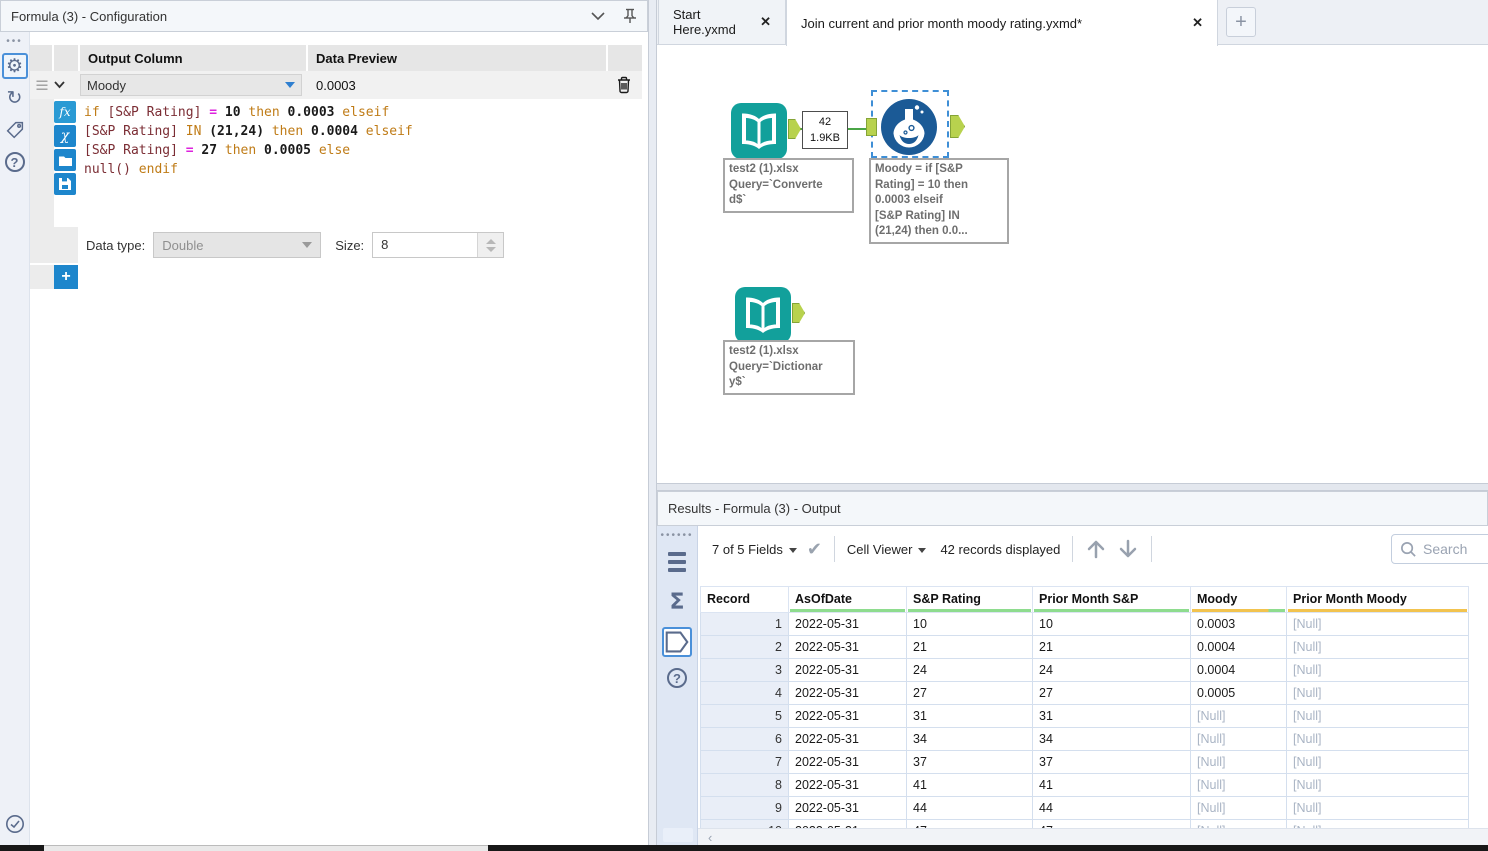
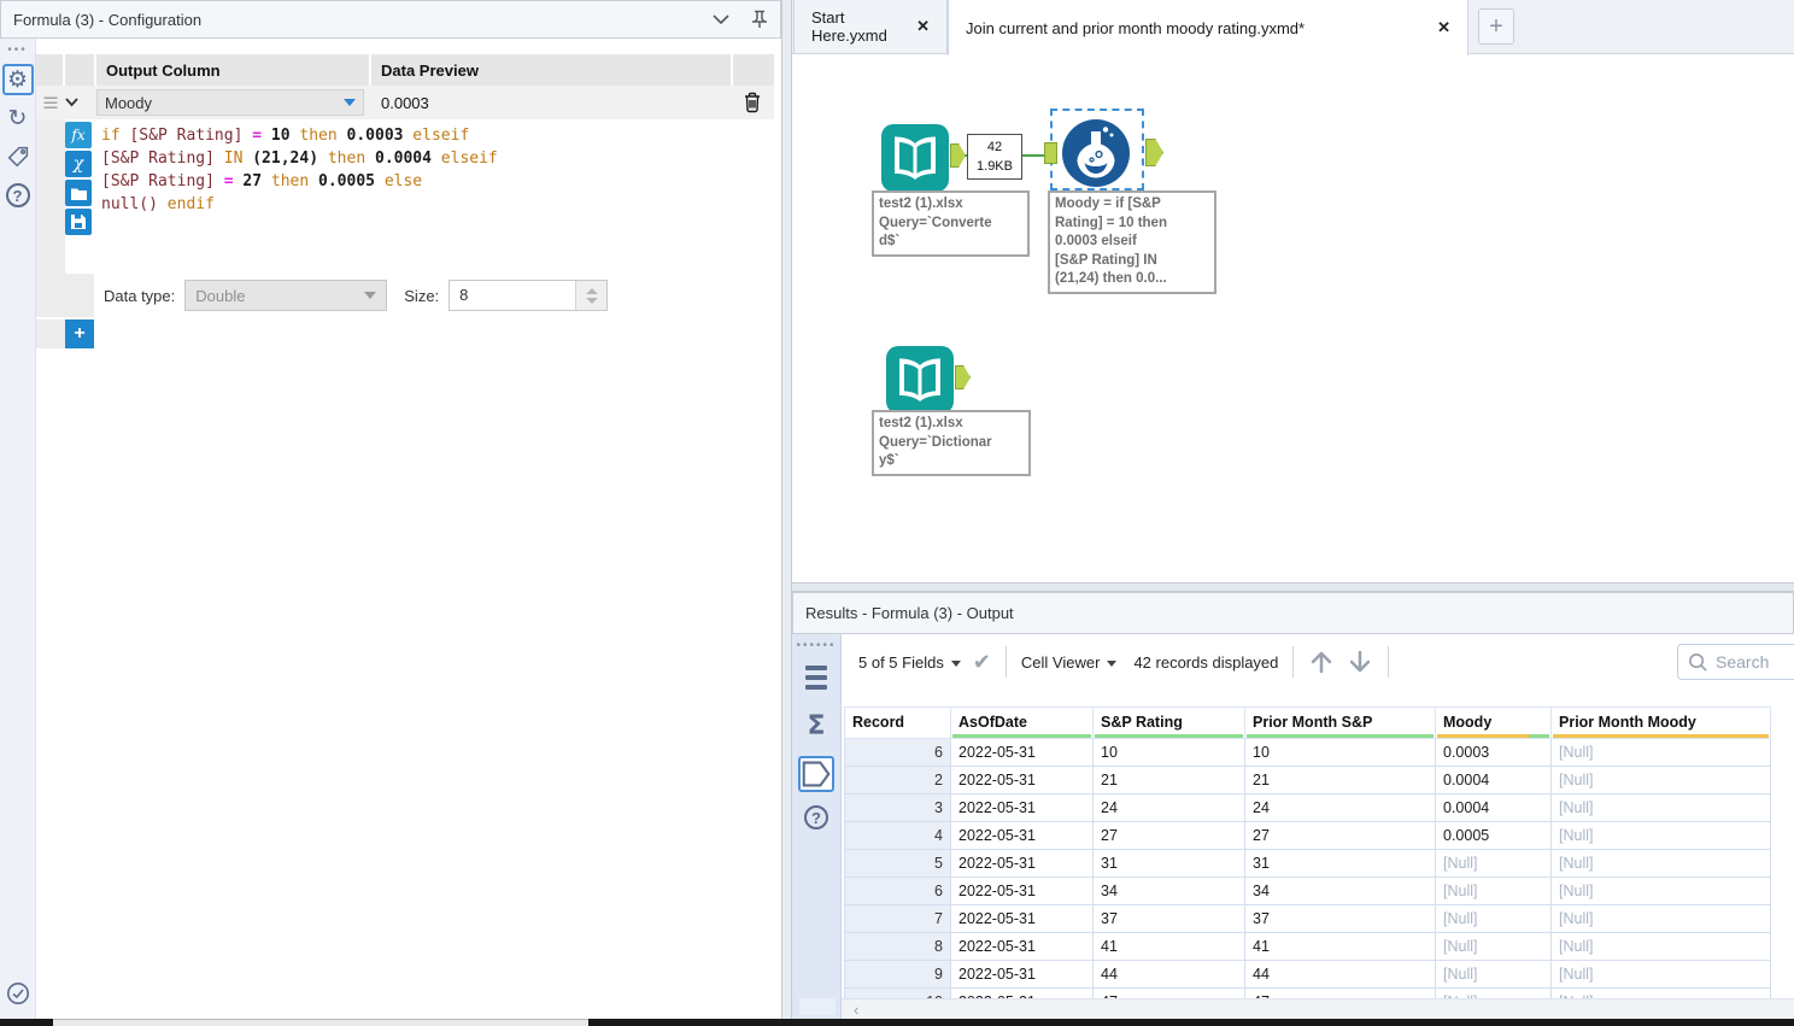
  Formula (3) - Configuration
  •••
  ⚙
  ↻
  ?
  Output Column
  Data Preview
  —
  —
  —
  Moody
  0.0003
  fx
  χ
  if [S&P Rating] = 10 then 0.0003 elseif
  [S&P Rating] IN (21,24) then 0.0004 elseif
  [S&P Rating] = 27 then 0.0005 else
  null() endif
  Data type:
  Double
  Size:
  8
  +
  Start Here.yxmd
  ✕
  Join current and prior month moody rating.yxmd*
  ✕
  +
  42
  1.9KB
  test2 (1).xlsx
  Query=`Converte
  d$`
  Moody = if [S&P
  Rating] = 10 then
  0.0003 elseif
  [S&P Rating] IN
  (21,24) then 0.0...
  test2 (1).xlsx
  Query=`Dictionar
  y$`
  Results - Formula (3) - Output
  ••••••
  Σ
  ?
- 7 of 5 Fields
+ 5 of 5 Fields
  ✔
  Cell Viewer
  42 records displayed
  Search
  Record	AsOfDate	S&P Rating	Prior Month S&P	Moody	Prior Month Moody
- 1	2022-05-31	10	10	0.0003	[Null]
+ 6	2022-05-31	10	10	0.0003	[Null]
  2	2022-05-31	21	21	0.0004	[Null]
  3	2022-05-31	24	24	0.0004	[Null]
  4	2022-05-31	27	27	0.0005	[Null]
  5	2022-05-31	31	31	[Null]	[Null]
  6	2022-05-31	34	34	[Null]	[Null]
  7	2022-05-31	37	37	[Null]	[Null]
  8	2022-05-31	41	41	[Null]	[Null]
  9	2022-05-31	44	44	[Null]	[Null]
  ‹
